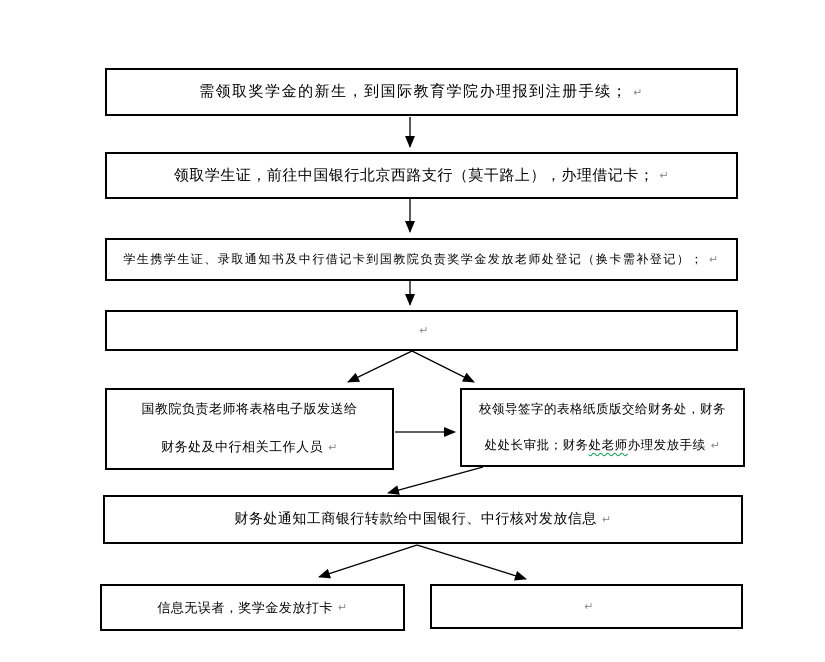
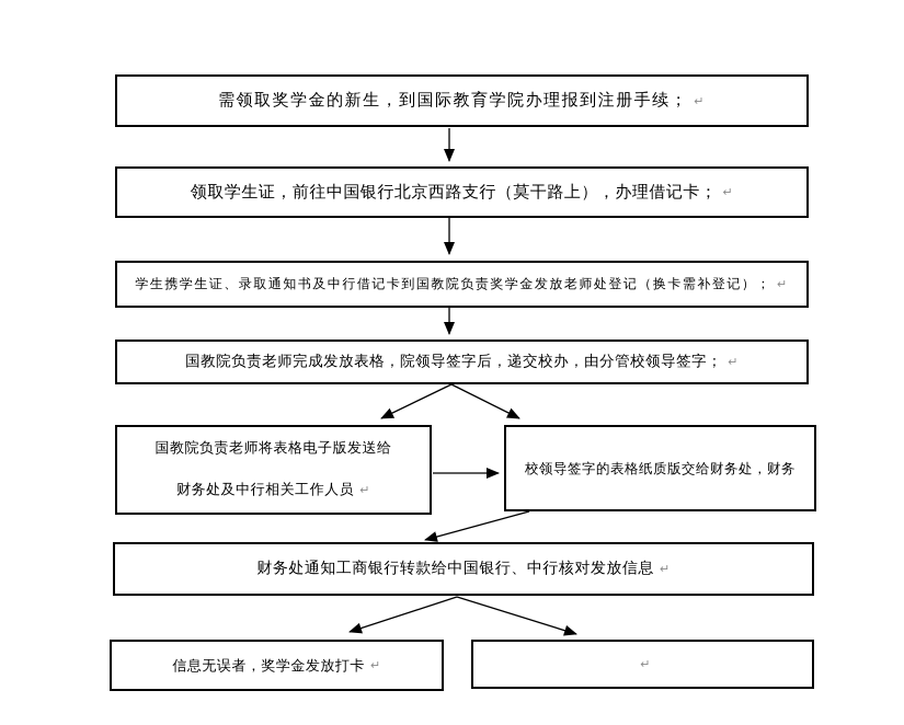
  需领取奖学金的新生，到国际教育学院办理报到注册手续；
  ↵
  领取学生证，前往中国银行北京西路支行（莫干路上），办理借记卡；
  ↵
  学生携学生证、录取通知书及中行借记卡到国教院负责奖学金发放老师处登记（换卡需补登记）；
  ↵
+ 国教院负责老师完成发放表格，院领导签字后，递交校办，由分管校领导签字；
  ↵
  国教院负责老师将表格电子版发送给
  财务处及中行相关工作人员 ↵
  校领导签字的表格纸质版交给财务处，财务
- 处处长审批；财务处老师办理发放手续 ↵
  财务处通知工商银行转款给中国银行、中行核对发放信息
  ↵
  信息无误者，奖学金发放打卡
  ↵
  ↵
